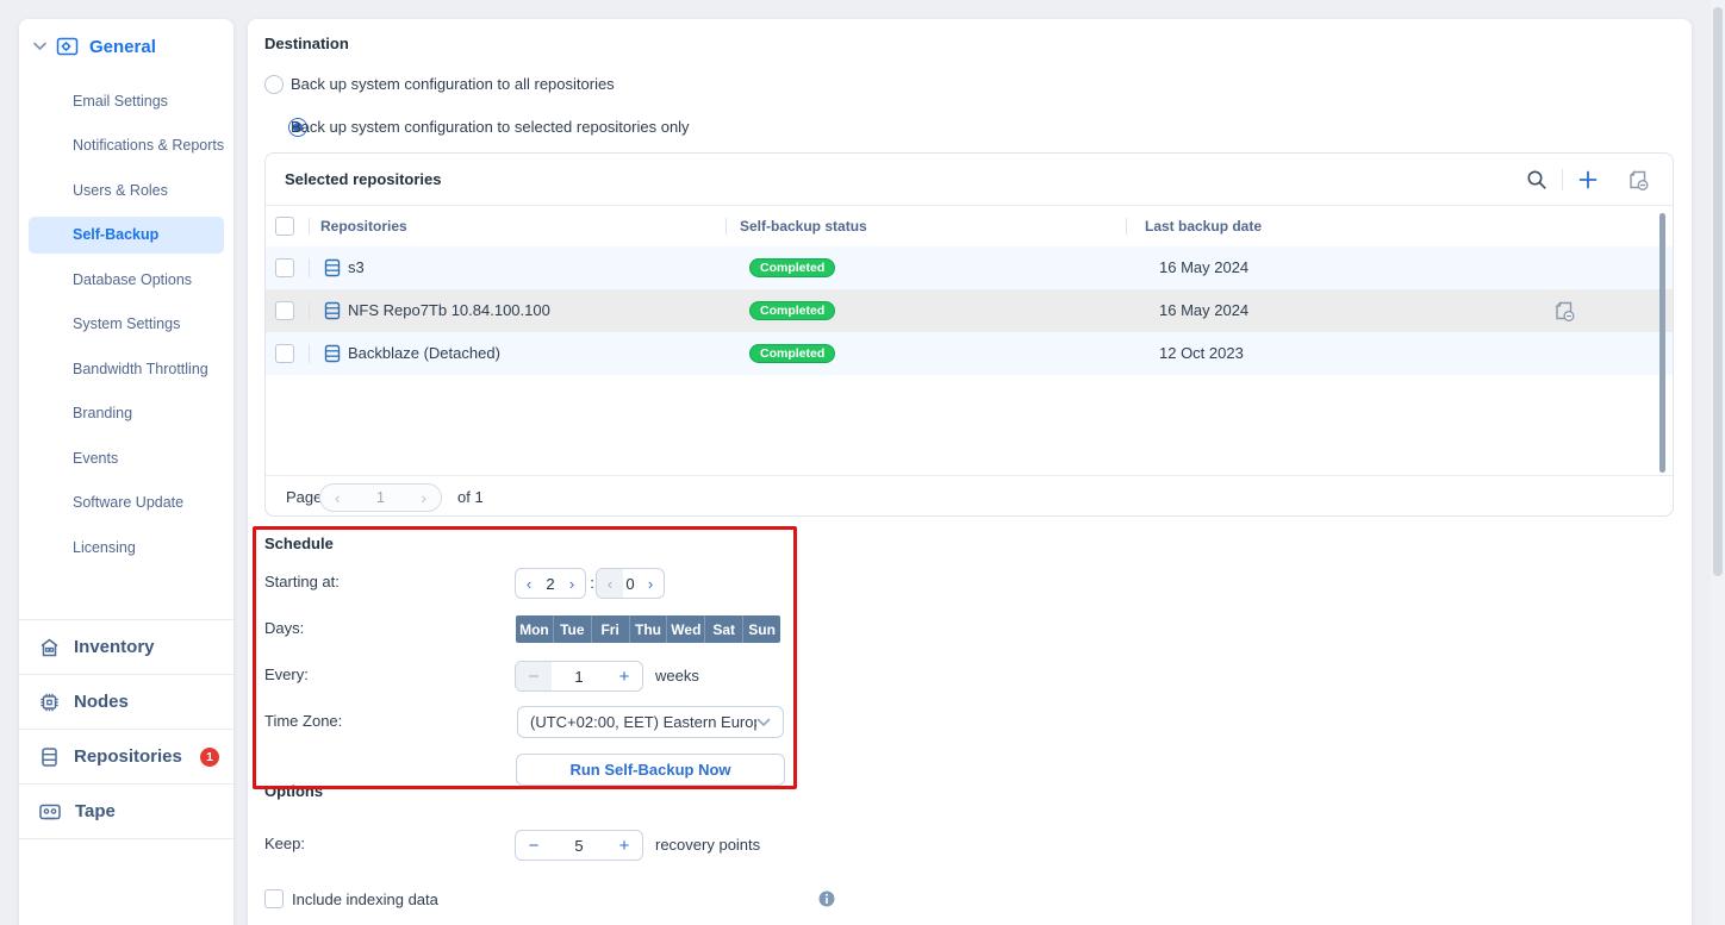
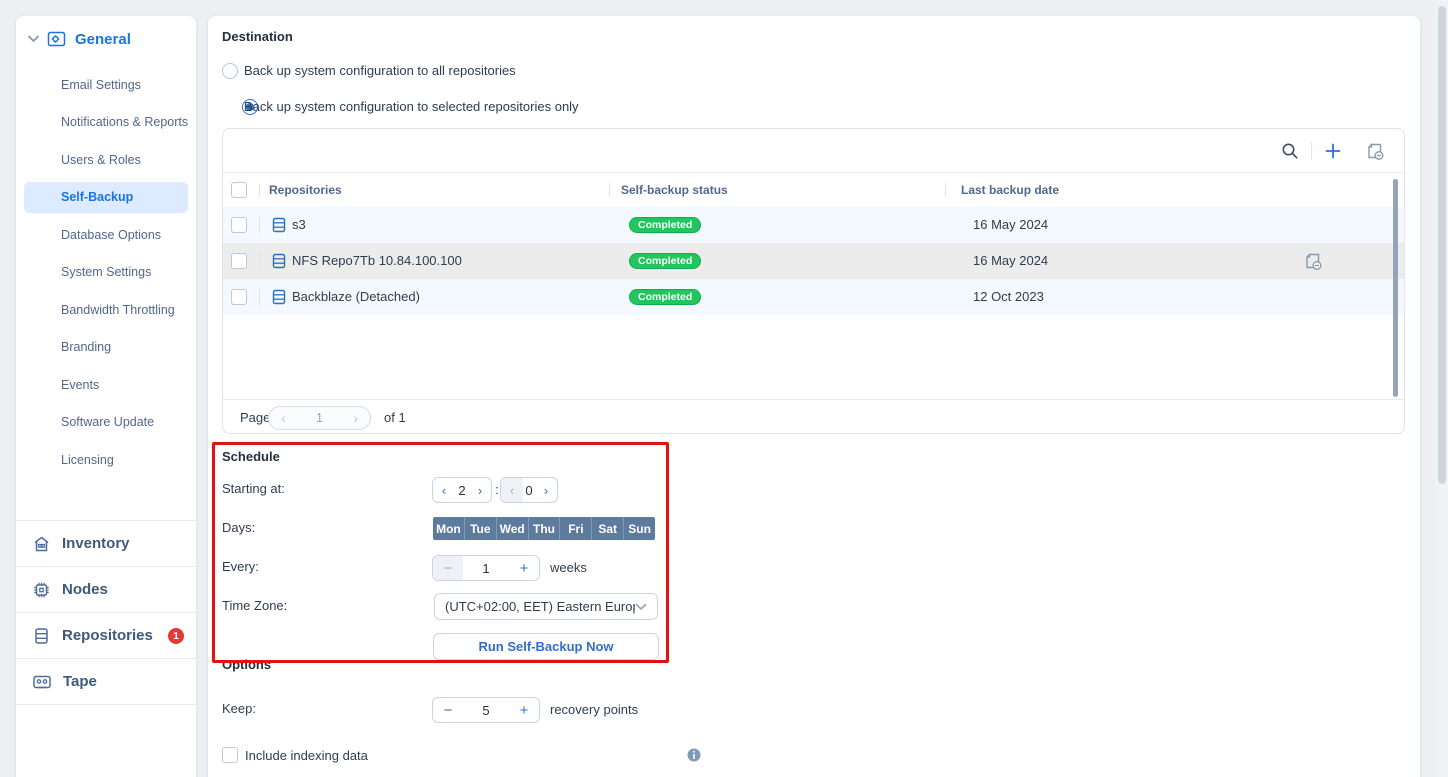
  General
  Email Settings
  Notifications & Reports
  Users & Roles
  Self-Backup
  Database Options
  System Settings
  Bandwidth Throttling
  Branding
  Events
  Software Update
  Licensing
  Inventory
  Nodes
  Repositories
  1
  Tape
  Destination
  Back up system configuration to all repositories
  Back up system configuration to selected repositories only
- Selected repositories
  Repositories
  Self-backup status
  Last backup date
  s3
  Completed
  16 May 2024
  NFS Repo7Tb 10.84.100.100
  Completed
  16 May 2024
  Backblaze (Detached)
  Completed
  12 Oct 2023
  Page
  ‹
  1
  ›
  of 1
  Schedule
  Starting at:
  ‹
  2
  ›
  :
  ‹
  0
  ›
  Days:
  Mon
  Tue
- Fri
+ Wed
  Thu
- Wed
+ Fri
  Sat
  Sun
  Every:
  −
  1
  +
  weeks
  Time Zone:
  (UTC+02:00, EET) Eastern Euro
  Run Self-Backup Now
  Options
  Keep:
  −
  5
  +
  recovery points
  Include indexing data
